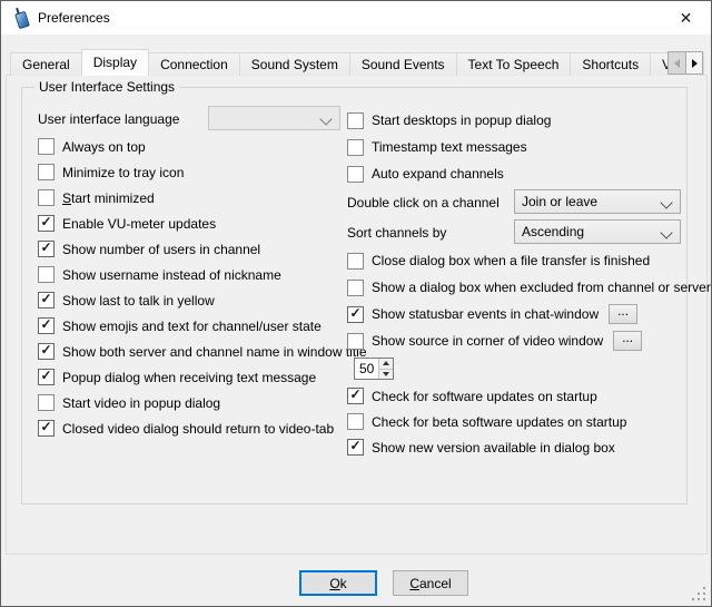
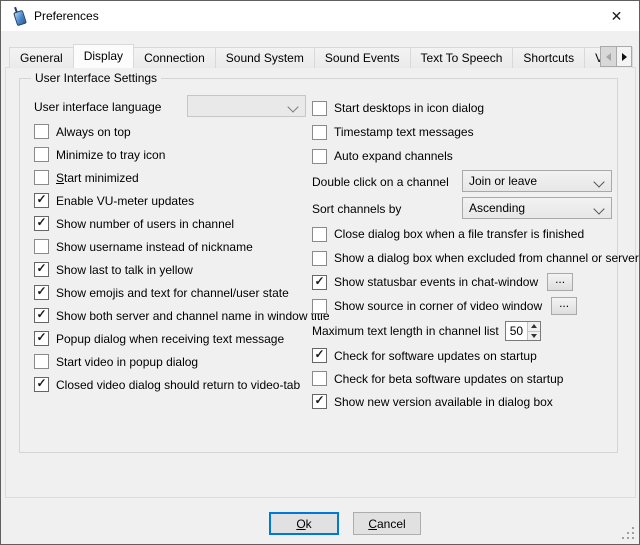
  Preferences
  ✕
  General
  Display
  Connection
  Sound System
  Sound Events
  Text To Speech
  Shortcuts
  User Interface Settings
  User interface language
  Always on top
  Minimize to tray icon
  Start minimized
  Enable VU-meter updates
  Show number of users in channel
  Show username instead of nickname
  Show last to talk in yellow
  Show emojis and text for channel/user state
  Show both server and channel name in window title
  Popup dialog when receiving text message
  Start video in popup dialog
  Closed video dialog should return to video-tab
- Start desktops in popup dialog
+ Start desktops in icon dialog
  Timestamp text messages
  Auto expand channels
  Double click on a channel
  Join or leave
  Sort channels by
  Ascending
  Close dialog box when a file transfer is finished
  Show a dialog box when excluded from channel or server
  Show statusbar events in chat-window
  ...
  Show source in corner of video window
  ...
+ Maximum text length in channel list
  50
  Check for software updates on startup
  Check for beta software updates on startup
  Show new version available in dialog box
  Ok
  Cancel
